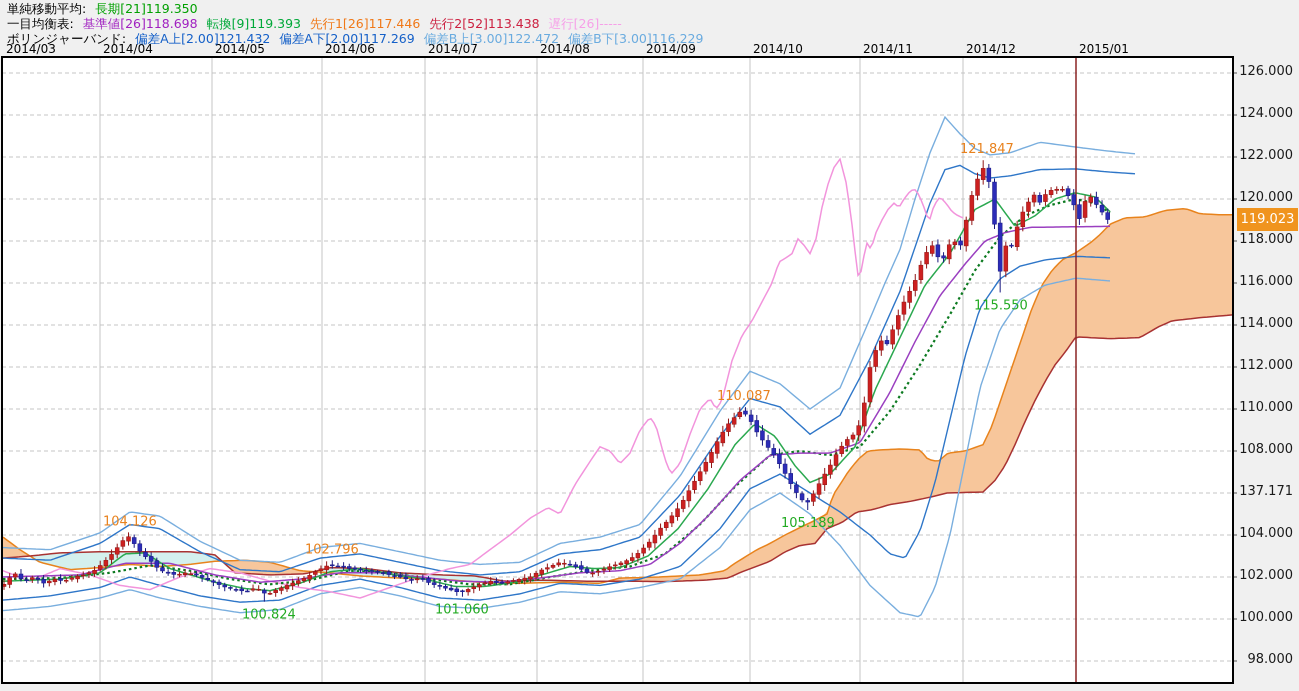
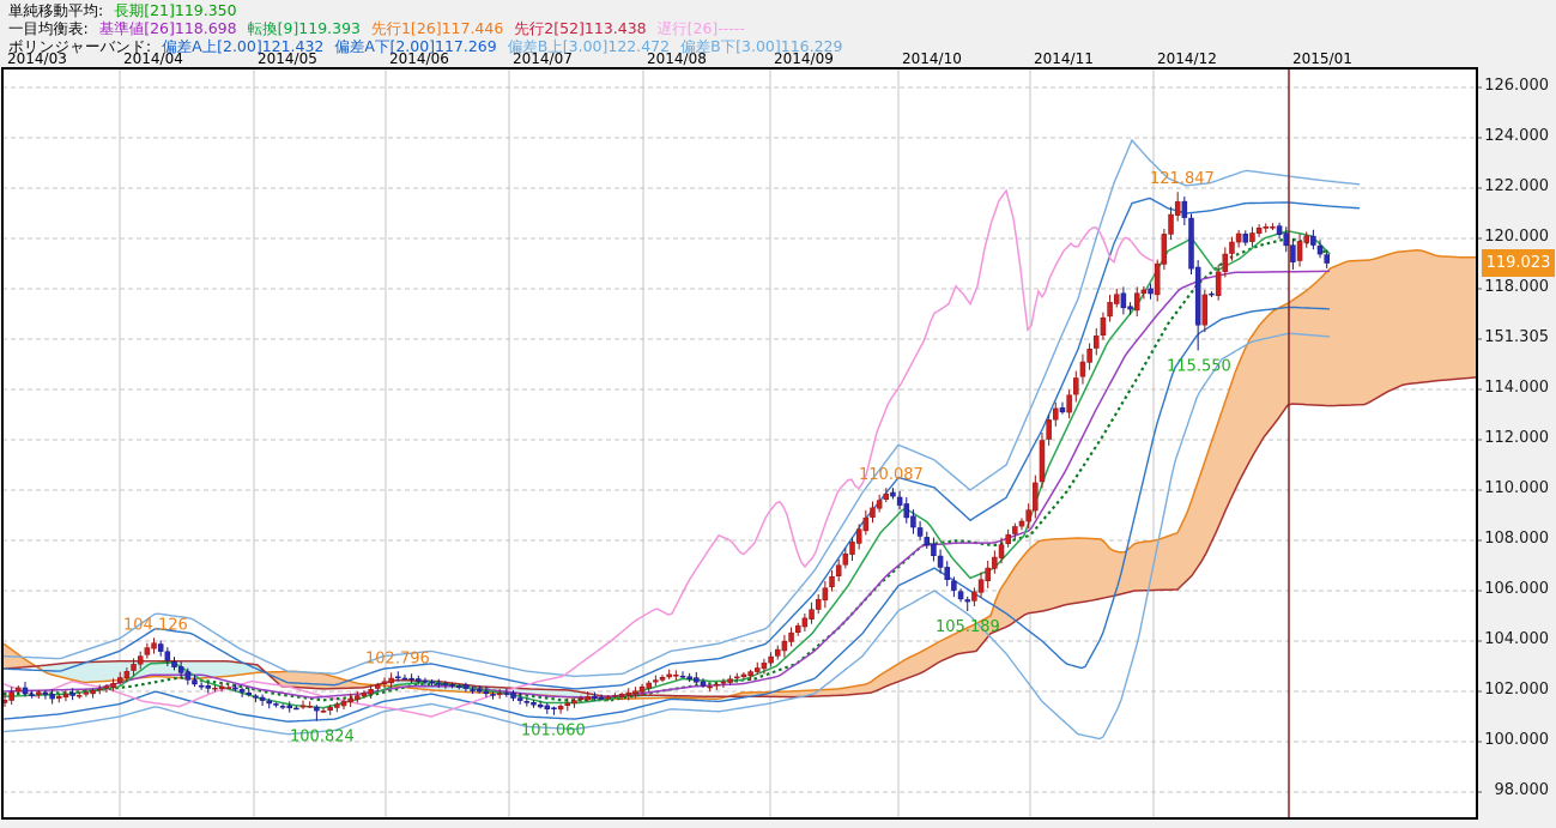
  単純移動平均: 長期[21]119.350
  一目均衡表: 基準値[26]118.698 転換[9]119.393 先行1[26]117.446 先行2[52]113.438 遅行[26]-----
  ボリンジャーバンド: 偏差A上[2.00]121.432 偏差A下[2.00]117.269 偏差B上[3.00]122.472 偏差B下[3.00]116.229
  2014/03
  2014/04
  2014/05
  2014/06
  2014/07
  2014/08
  2014/09
  2014/10
  2014/11
  2014/12
  2015/01
  104.126
  102.796
  110.087
  121.847
  100.824
  101.060
  105.189
  115.550
  126.000
  124.000
  122.000
  120.000
  118.000
- 116.000
+ 151.305
  114.000
  112.000
  110.000
  108.000
- 137.171
+ 106.000
  104.000
  102.000
  100.000
  98.000
  119.023
